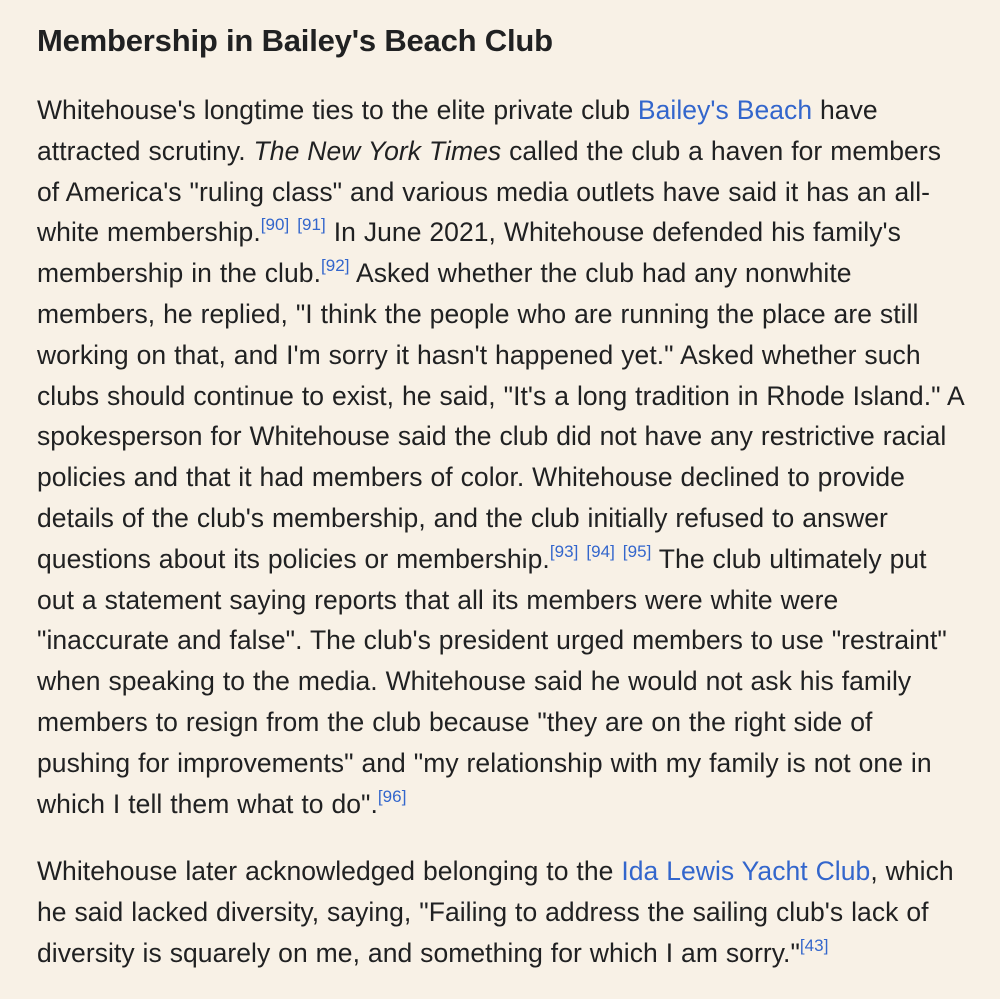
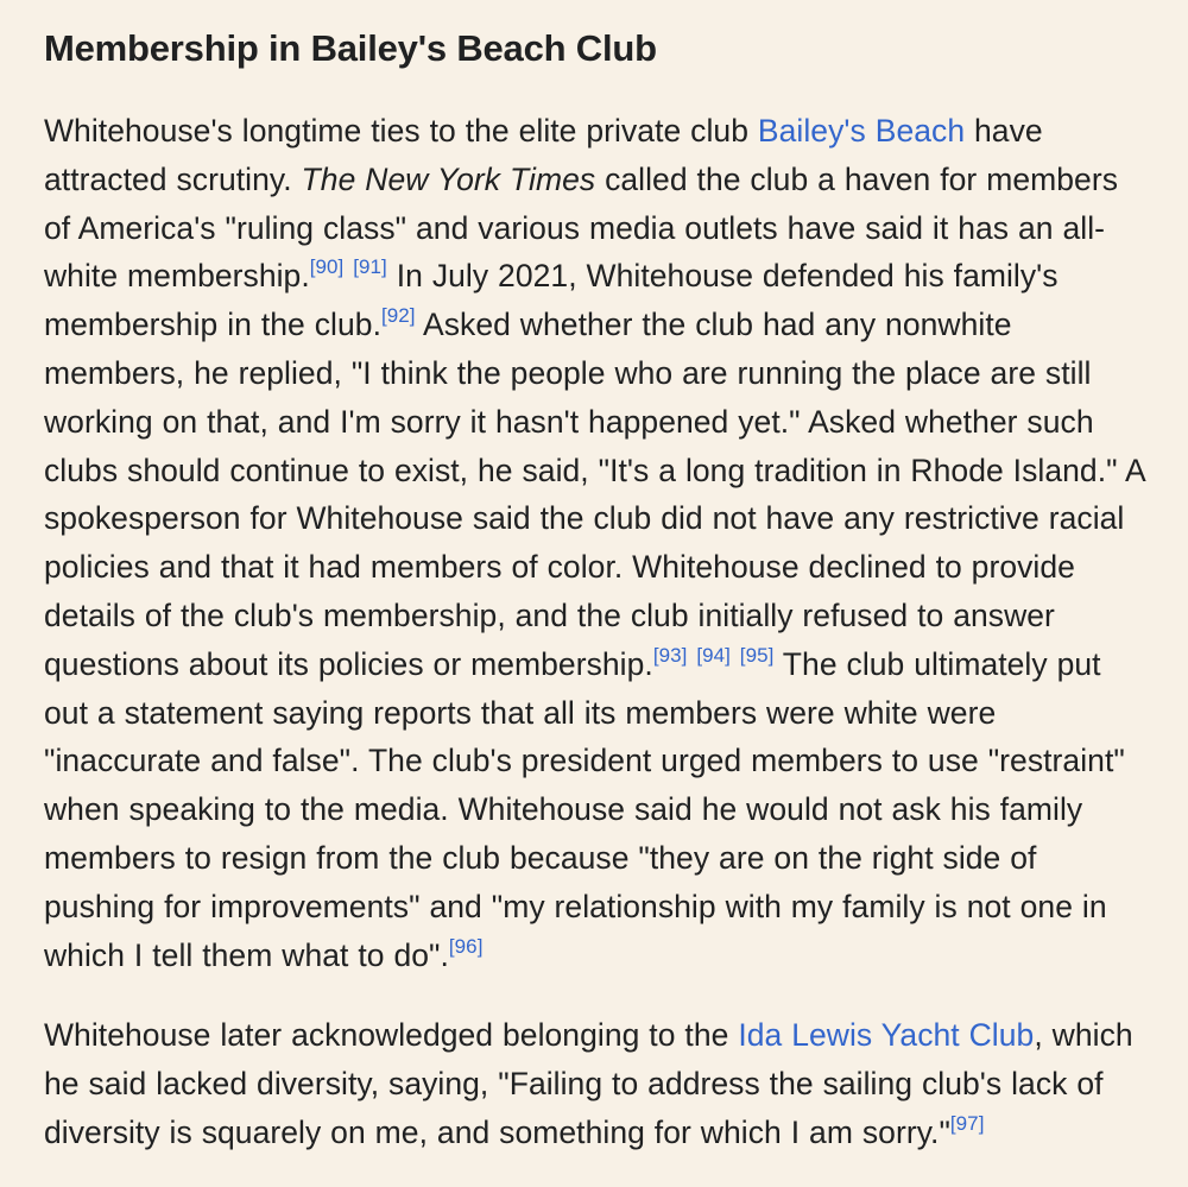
  Membership in Bailey's Beach Club
- Whitehouse's longtime ties to the elite private club Bailey's Beach have attracted scrutiny. The New York Times called the club a haven for members of America's "ruling class" and various media outlets have said it has an all-white membership.[90] [91] In June 2021, Whitehouse defended his family's membership in the club.[92] Asked whether the club had any nonwhite members, he replied, "I think the people who are running the place are still working on that, and I'm sorry it hasn't happened yet." Asked whether such clubs should continue to exist, he said, "It's a long tradition in Rhode Island." A spokesperson for Whitehouse said the club did not have any restrictive racial policies and that it had members of color. Whitehouse declined to provide details of the club's membership, and the club initially refused to answer questions about its policies or membership.[93] [94] [95] The club ultimately put out a statement saying reports that all its members were white were "inaccurate and false". The club's president urged members to use "restraint" when speaking to the media. Whitehouse said he would not ask his family members to resign from the club because "they are on the right side of pushing for improvements" and "my relationship with my family is not one in which I tell them what to do".[96]
+ Whitehouse's longtime ties to the elite private club Bailey's Beach have attracted scrutiny. The New York Times called the club a haven for members of America's "ruling class" and various media outlets have said it has an all-white membership.[90] [91] In July 2021, Whitehouse defended his family's membership in the club.[92] Asked whether the club had any nonwhite members, he replied, "I think the people who are running the place are still working on that, and I'm sorry it hasn't happened yet." Asked whether such clubs should continue to exist, he said, "It's a long tradition in Rhode Island." A spokesperson for Whitehouse said the club did not have any restrictive racial policies and that it had members of color. Whitehouse declined to provide details of the club's membership, and the club initially refused to answer questions about its policies or membership.[93] [94] [95] The club ultimately put out a statement saying reports that all its members were white were "inaccurate and false". The club's president urged members to use "restraint" when speaking to the media. Whitehouse said he would not ask his family members to resign from the club because "they are on the right side of pushing for improvements" and "my relationship with my family is not one in which I tell them what to do".[96]
- Whitehouse later acknowledged belonging to the Ida Lewis Yacht Club, which he said lacked diversity, saying, "Failing to address the sailing club's lack of diversity is squarely on me, and something for which I am sorry."[43]
+ Whitehouse later acknowledged belonging to the Ida Lewis Yacht Club, which he said lacked diversity, saying, "Failing to address the sailing club's lack of diversity is squarely on me, and something for which I am sorry."[97]
